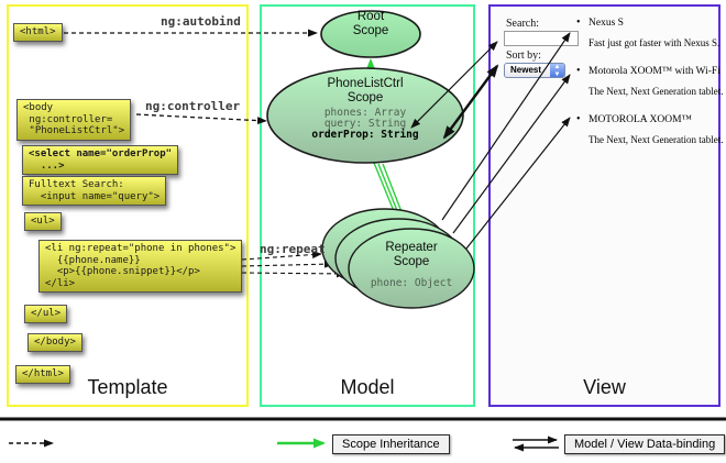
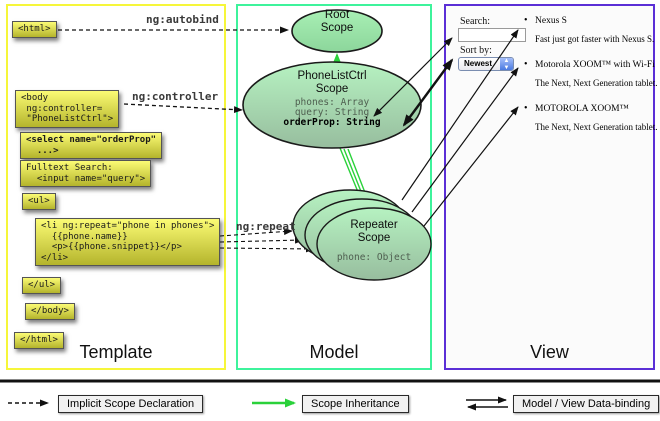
  Template
  Model
  View
  Search:
  Sort by:
  Newest
  • Nexus S
  Fast just got faster with Nexus S.
  • Motorola XOOM™ with Wi-Fi
  The Next, Next Generation tablet.
  • MOTOROLA XOOM™
  The Next, Next Generation tablet.
  <html>
  <body
  ng:controller=
  "PhoneListCtrl">
  <select name="orderProp"
  ...>
  Fulltext Search:
  <input name="query">
  <ul>
  <li ng:repeat="phone in phones">
  {{phone.name}}
  <p>{{phone.snippet}}</p>
  </li>
  </ul>
  </body>
  </html>
  ng:autobind
  ng:controller
  ng:repeat
  Root
  Scope
  PhoneListCtrl
  Scope
  phones: Array
  query: String
  orderProp: String
  Repeater
  Scope
  phone: Object
+ Implicit Scope Declaration
  Scope Inheritance
  Model / View Data-binding
